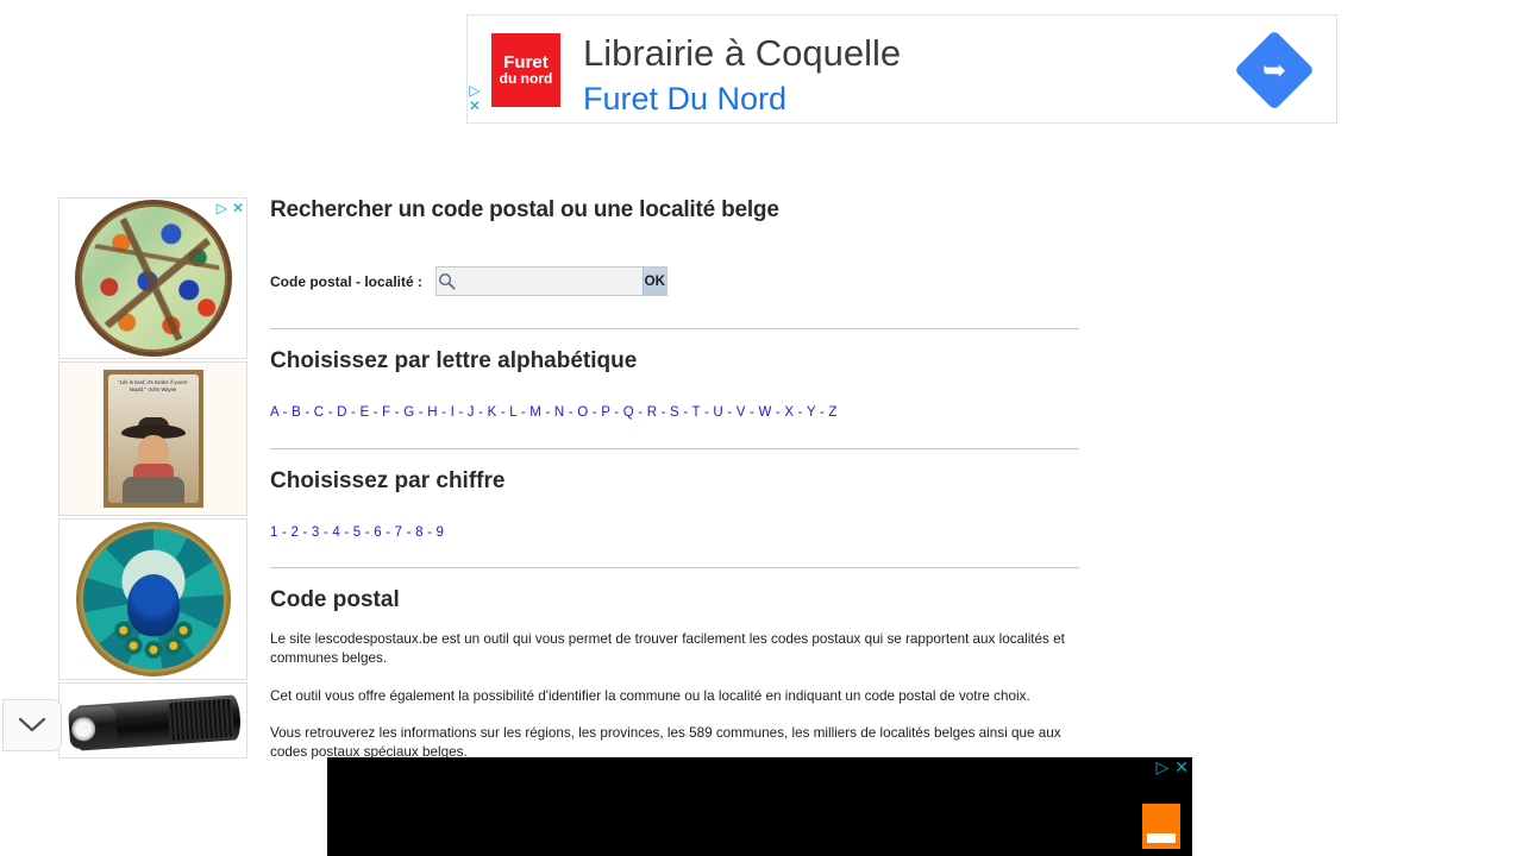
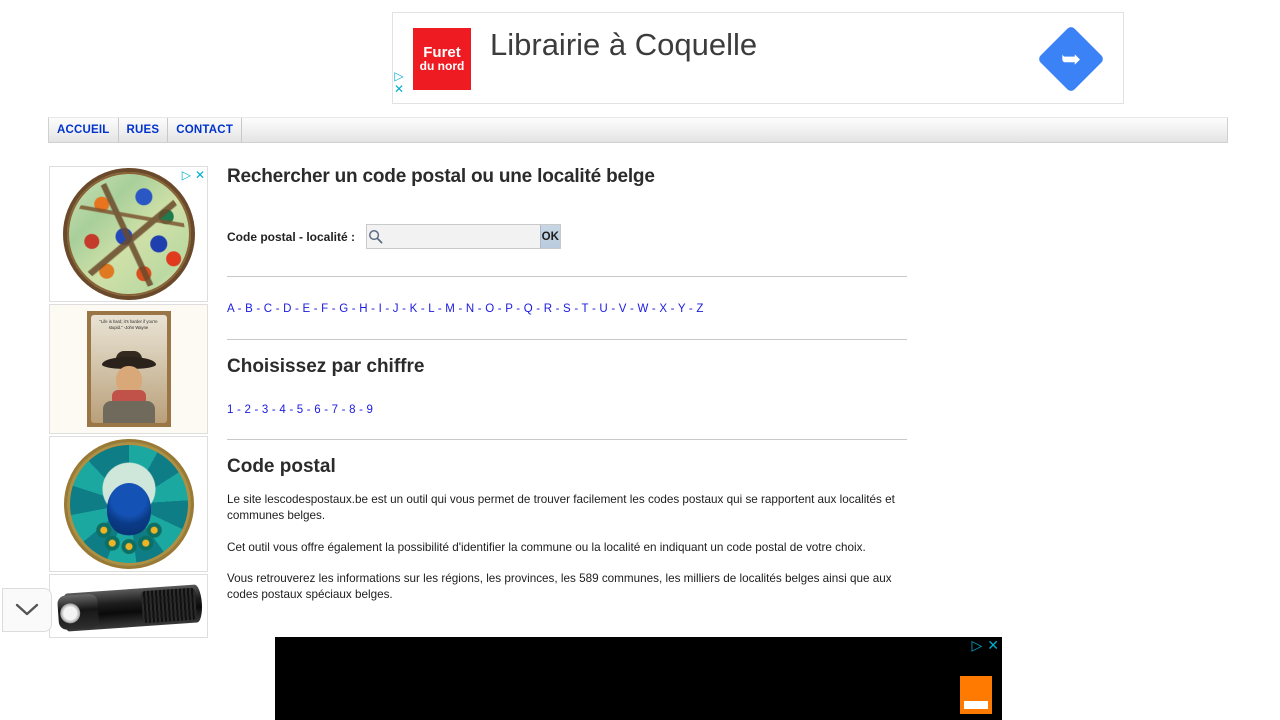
  Furet
  du nord
  Librairie à Coquelle
- Furet Du Nord
  ▷
  ✕
+ ACCUEIL
+ RUES
+ CONTACT
  ▷
  ✕
  Rechercher un code postal ou une localité belge
  Code postal - localité :
  OK
- Choisissez par lettre alphabétique
  A - B - C - D - E - F - G - H - I - J - K - L - M - N - O - P - Q - R - S - T - U - V - W - X - Y - Z
  Choisissez par chiffre
  1 - 2 - 3 - 4 - 5 - 6 - 7 - 8 - 9
  Code postal
  Le site lescodespostaux.be est un outil qui vous permet de trouver facilement les codes postaux qui se rapportent aux localités et communes belges.
  Cet outil vous offre également la possibilité d'identifier la commune ou la localité en indiquant un code postal de votre choix.
  Vous retrouverez les informations sur les régions, les provinces, les 589 communes, les milliers de localités belges ainsi que aux codes postaux spéciaux belges.
  ▷
  ✕
